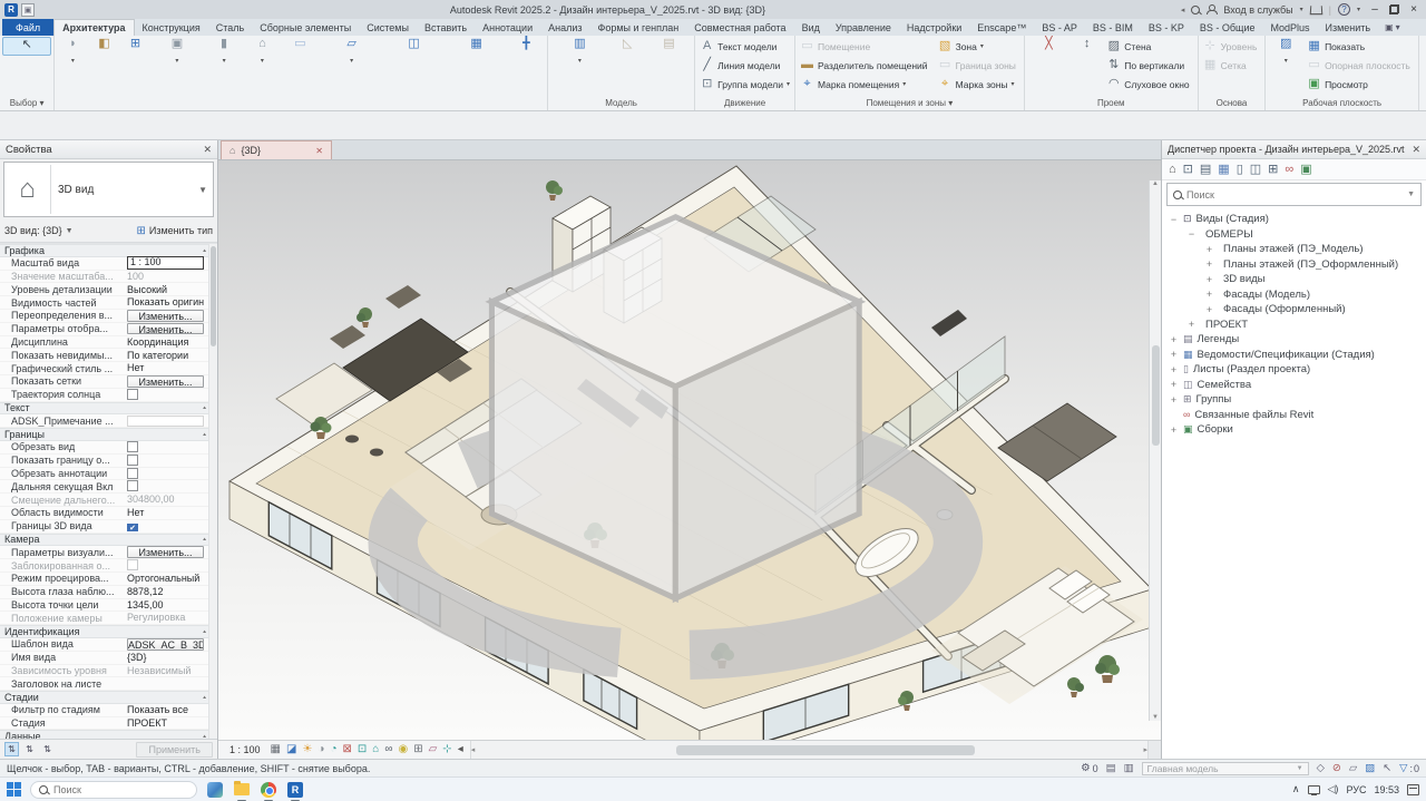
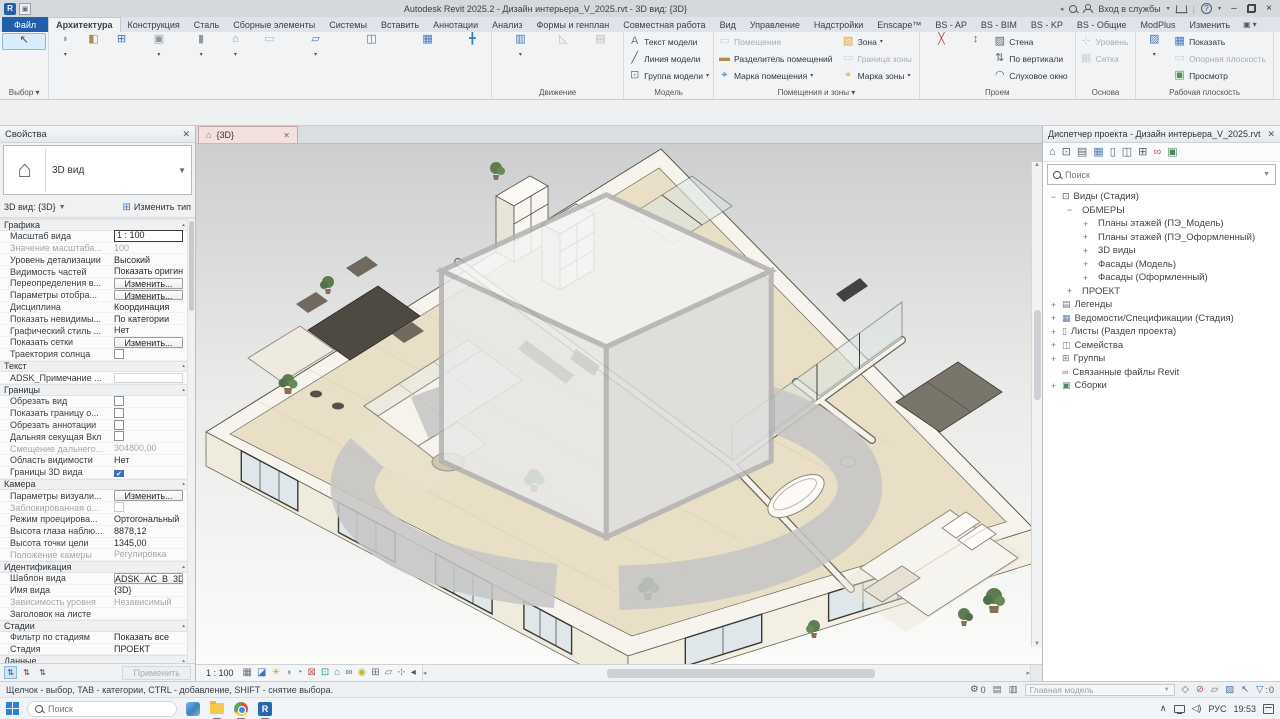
  R
  Autodesk Revit 2025.2 - Дизайн интерьера_V_2025.rvt - 3D вид: {3D}
  Вход в службы
  |
  ?
  –
  ×
  Файл
  Архитектура
  Конструкция
  Сталь
  Сборные элементы
  Системы
  Вставить
  Аннотации
  Анализ
  Формы и генплан
  Совместная работа
  Вид
  Управление
  Надстройки
  Enscape™
  BS - AP
  BS - BIM
  BS - KP
  BS - Общие
  ModPlus
  Изменить
  ▣
  ▾
  ↖
  Выбор ▾
  ◗
  ◧
  ⊞
  ▣
  ▮
  ⌂
  ▭
  ▱
  ◫
  ▦
  ╋
  ▥
  ◺
  ▤
- Модель
+ Движение
  A
  Текст модели
  ╱
  Линия модели
  ⊡
  Группа модели
- Движение
+ Модель
  ▭
  Помещение
  ▬
  Разделитель помещений
  ⌖
  Марка помещения
  ▧
  Зона
  ▭
  Граница зоны
  ⌖
  Марка зоны
  Помещения и зоны ▾
  ╳
  ↕
  ▨
  Стена
  ⇅
  По вертикали
  ◠
  Слуховое окно
  Проем
  ⊹
  Уровень
  ▦
  Сетка
  Основа
  ▨
  ▦
  Показать
  ▭
  Опорная плоскость
  ▣
  Просмотр
  Рабочая плоскость
  Свойства
  ✕
  ⌂
  3D вид
  ▼
  3D вид: {3D}
  ⊞
  Изменить тип
  Графика
  Масштаб вида
  1 : 100
  Значение масштаба...
  100
  Уровень детализации
  Высокий
  Видимость частей
  Показать оригин
  Переопределения в...
  Изменить...
  Параметры отобра...
  Изменить...
  Дисциплина
  Координация
  Показать невидимы...
  По категории
  Графический стиль ...
  Нет
  Показать сетки
  Изменить...
  Траектория солнца
  Текст
  ADSK_Примечание ...
  Границы
  Обрезать вид
  Показать границу о...
  Обрезать аннотации
  Дальняя секущая Вкл
  Смещение дальнего...
  304800,00
  Область видимости
  Нет
  Границы 3D вида
  Камера
  Параметры визуали...
  Изменить...
  Заблокированная о...
  Режим проецирова...
  Ортогональный
  Высота глаза наблю...
  8878,12
  Высота точки цели
  1345,00
  Положение камеры
  Регулировка
  Идентификация
  Шаблон вида
  ADSK_AC_B_3D
  Имя вида
  {3D}
  Зависимость уровня
  Независимый
  Заголовок на листе
  Стадии
  Фильтр по стадиям
  Показать все
  Стадия
  ПРОЕКТ
  Данные
  ⇅
  ⇅
  ⇅
  Применить
  ⌂
  {3D}
  ✕
  1 : 100
  ▦
  ◪
  ☀
  ◑
  ◔
  ⊠
  ⊡
  ⌂
  ∞
  ◉
  ⊞
  ▱
  ⊹
  ◂
  Диспетчер проекта - Дизайн интерьера_V_2025.rvt
  ✕
  ⌂
  ⊡
  ▤
  ▦
  ▯
  ◫
  ⊞
  ∞
  ▣
  Поиск
  −
  ⊡
  Виды (Стадия)
  −
  ОБМЕРЫ
  +
  Планы этажей (ПЭ_Модель)
  +
  Планы этажей (ПЭ_Оформленный)
  +
  3D виды
  +
  Фасады (Модель)
  +
  Фасады (Оформленный)
  +
  ПРОЕКТ
  +
  ▤
  Легенды
  +
  ▦
  Ведомости/Спецификации (Стадия)
  +
  ▯
  Листы (Раздел проекта)
  +
  ◫
  Семейства
  +
  ⊞
  Группы
  ∞
  Связанные файлы Revit
  +
  ▣
  Сборки
- Щелчок - выбор, TAB - варианты, CTRL - добавление, SHIFT - снятие выбора.
+ Щелчок - выбор, TAB - категории, CTRL - добавление, SHIFT - снятие выбора.
  ⚙
  0
  ▤
  ▥
  Главная модель
  ◇
  ⊘
  ▱
  ▨
  ↖
  ▽
  0
  Поиск
  R
  ∧
  ◁)
  РУС
  19:53
